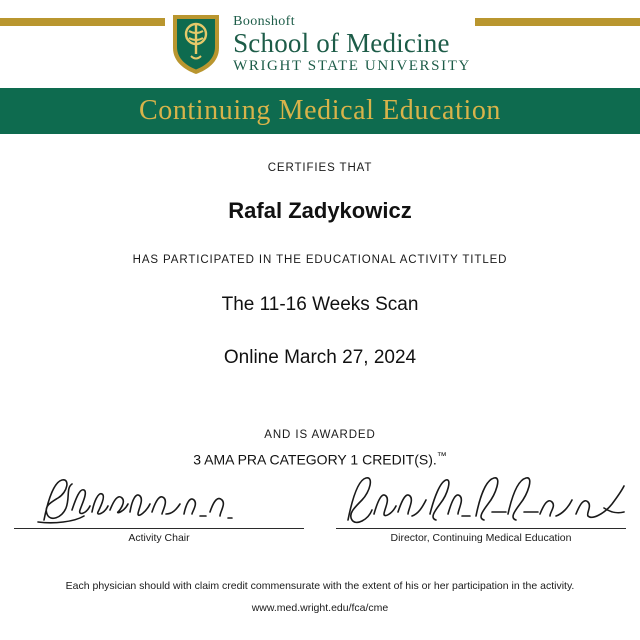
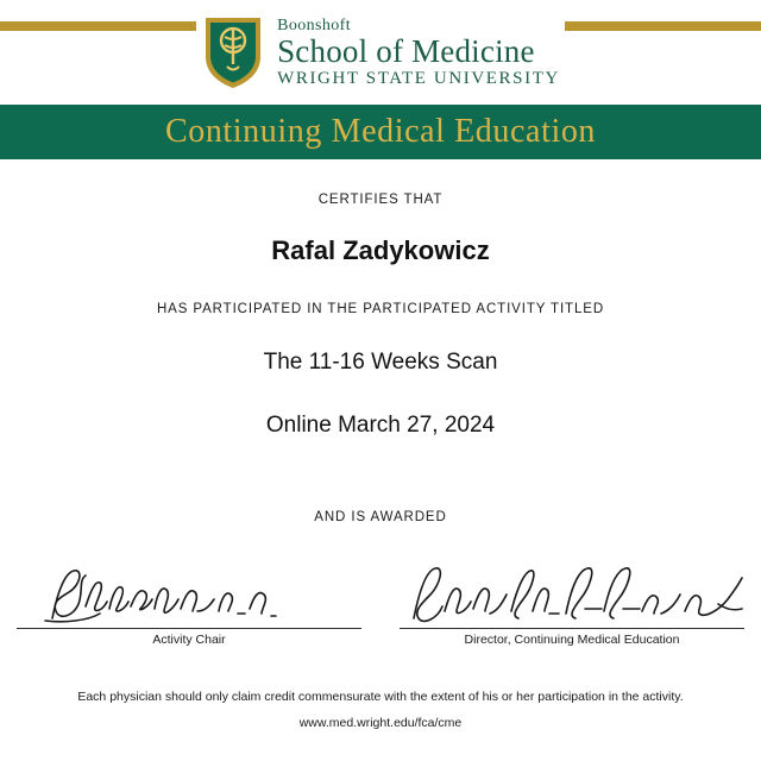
  Boonshoft
  School of Medicine
  WRIGHT STATE UNIVERSITY
  Continuing Medical Education
  CERTIFIES THAT
  Rafal Zadykowicz
- HAS PARTICIPATED IN THE EDUCATIONAL ACTIVITY TITLED
+ HAS PARTICIPATED IN THE PARTICIPATED ACTIVITY TITLED
  The 11-16 Weeks Scan
  Online March 27, 2024
  AND IS AWARDED
- 3 AMA PRA CATEGORY 1 CREDIT(S).™
  Activity Chair
  Director, Continuing Medical Education
- Each physician should with claim credit commensurate with the extent of his or her participation in the activity.
+ Each physician should only claim credit commensurate with the extent of his or her participation in the activity.
  www.med.wright.edu/fca/cme
